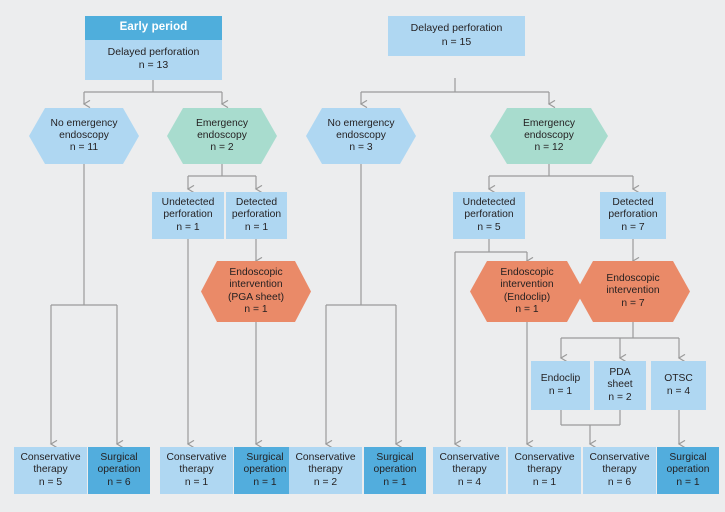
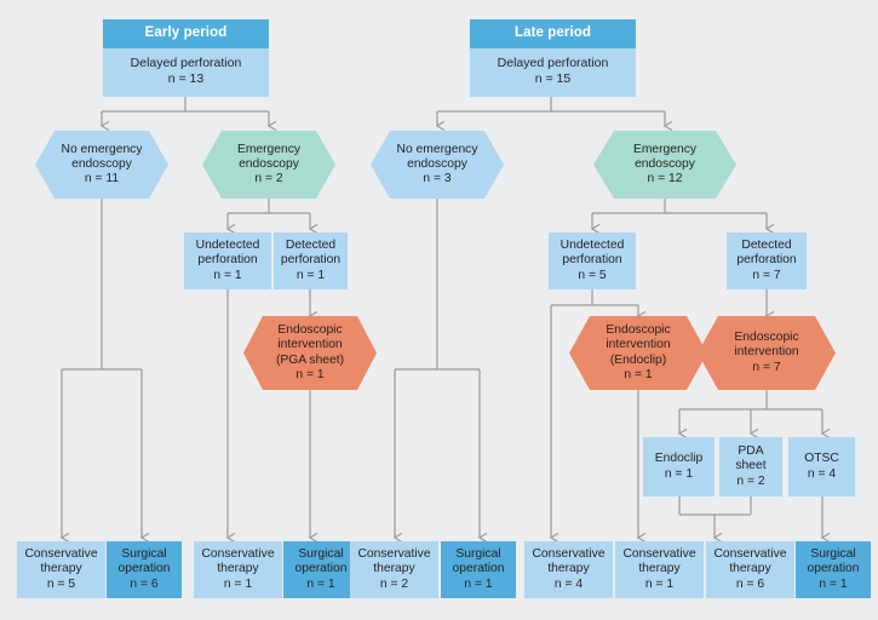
  Early period
  Delayed perforation
  n = 13
+ Late period
  Delayed perforation
  n = 15
  No emergency
  endoscopy
  n = 11
  Emergency
  endoscopy
  n = 2
  No emergency
  endoscopy
  n = 3
  Emergency
  endoscopy
  n = 12
  Undetected
  perforation
  n = 1
  Detected
  perforation
  n = 1
  Undetected
  perforation
  n = 5
  Detected
  perforation
  n = 7
  Endoscopic
  intervention
  (PGA sheet)
  n = 1
  Endoscopic
  intervention
  (Endoclip)
  n = 1
  Endoscopic
  intervention
  n = 7
  Endoclip
  n = 1
  PDA
  sheet
  n = 2
  OTSC
  n = 4
  Conservative
  therapy
  n = 5
  Surgical
  operation
  n = 6
  Conservative
  therapy
  n = 1
  Surgical
  operation
  n = 1
  Conservative
  therapy
  n = 2
  Surgical
  operation
  n = 1
  Conservative
  therapy
  n = 4
  Conservative
  therapy
  n = 1
  Conservative
  therapy
  n = 6
  Surgical
  operation
  n = 1
